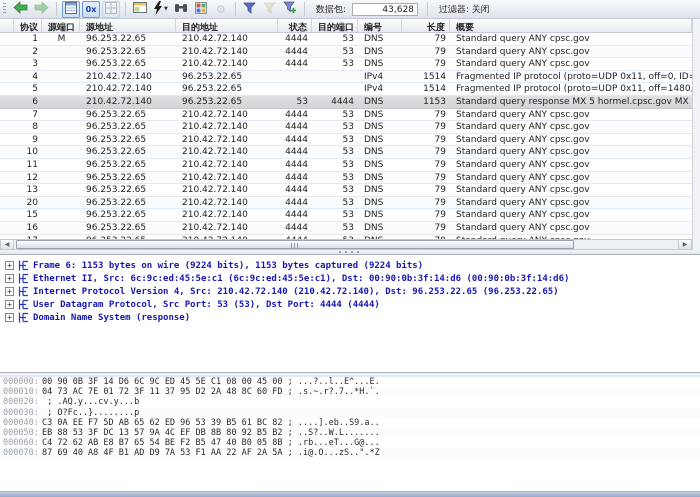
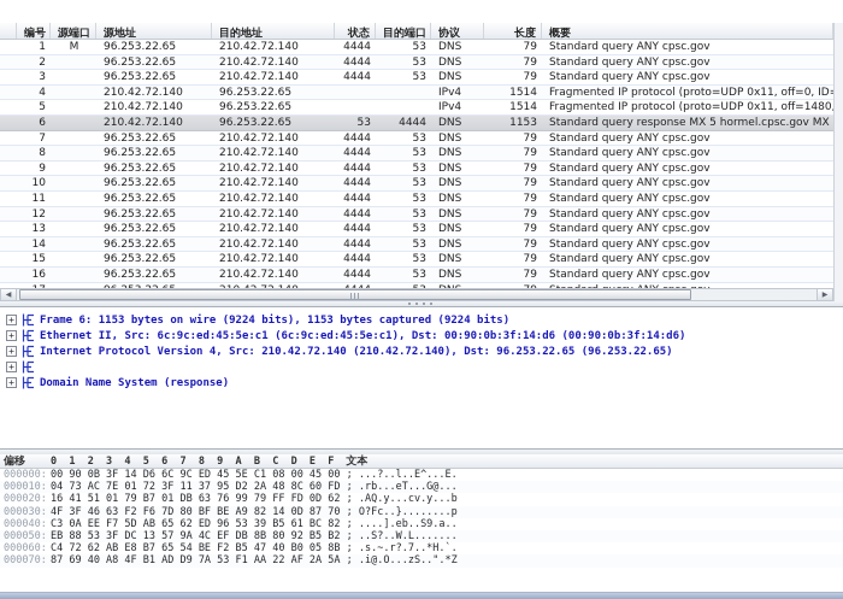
- 0x
- ⚙
- 数据包:
- 43,628
- 过滤器: 关闭
- 协议
+ 编号
  源端口
  源地址
  目的地址
  状态
  目的端口
- 编号
+ 协议
  长度
  概要
  1
  M
  96.253.22.65
  210.42.72.140
  4444
  53
  DNS
  79
  Standard query ANY cpsc.gov
  2
  96.253.22.65
  210.42.72.140
  4444
  53
  DNS
  79
  Standard query ANY cpsc.gov
  3
  96.253.22.65
  210.42.72.140
  4444
  53
  DNS
  79
  Standard query ANY cpsc.gov
  4
  210.42.72.140
  96.253.22.65
  IPv4
  1514
  Fragmented IP protocol (proto=UDP 0x11, off=0, ID
  5
  210.42.72.140
  96.253.22.65
  IPv4
  1514
  Fragmented IP protocol (proto=UDP 0x11, off=1480
  6
  210.42.72.140
  96.253.22.65
  53
  4444
  DNS
  1153
  Standard query response MX 5 hormel.cpsc.gov MX
  7
  96.253.22.65
  210.42.72.140
  4444
  53
  DNS
  79
  Standard query ANY cpsc.gov
  8
  96.253.22.65
  210.42.72.140
  4444
  53
  DNS
  79
  Standard query ANY cpsc.gov
  9
  96.253.22.65
  210.42.72.140
  4444
  53
  DNS
  79
  Standard query ANY cpsc.gov
  10
  96.253.22.65
  210.42.72.140
  4444
  53
  DNS
  79
  Standard query ANY cpsc.gov
  11
  96.253.22.65
  210.42.72.140
  4444
  53
  DNS
  79
  Standard query ANY cpsc.gov
  12
  96.253.22.65
  210.42.72.140
  4444
  53
  DNS
  79
  Standard query ANY cpsc.gov
  13
  96.253.22.65
  210.42.72.140
  4444
  53
  DNS
  79
  Standard query ANY cpsc.gov
- 20
+ 14
  96.253.22.65
  210.42.72.140
  4444
  53
  DNS
  79
  Standard query ANY cpsc.gov
  15
  96.253.22.65
  210.42.72.140
  4444
  53
  DNS
  79
  Standard query ANY cpsc.gov
  16
  96.253.22.65
  210.42.72.140
  4444
  53
  DNS
  79
  Standard query ANY cpsc.gov
  +
  Frame 6: 1153 bytes on wire (9224 bits), 1153 bytes captured (9224 bits)
  +
  Ethernet II, Src: 6c:9c:ed:45:5e:c1 (6c:9c:ed:45:5e:c1), Dst: 00:90:0b:3f:14:d6 (00:90:0b:3f:14:d6)
  +
  Internet Protocol Version 4, Src: 210.42.72.140 (210.42.72.140), Dst: 96.253.22.65 (96.253.22.65)
  +
- User Datagram Protocol, Src Port: 53 (53), Dst Port: 4444 (4444)
  +
  Domain Name System (response)
+ 偏移
+ 0 1 2 3 4 5 6 7 8 9 A B C D E F
+ 文本
  000000:
  00 90 0B 3F 14 D6 6C 9C ED 45 5E C1 08 00 45 00
  ;
  ...?..l..E^...E.
  000010:
  04 73 AC 7E 01 72 3F 11 37 95 D2 2A 48 8C 60 FD
  ;
- .s.~.r?.7..*H.`.
+ .rb...eT...G@...
  000020:
+ 16 41 51 01 79 B7 01 DB 63 76 99 79 FF FD 0D 62
  ;
  .AQ.y...cv.y...b
  000030:
+ 4F 3F 46 63 F2 F6 7D 80 BF BE A9 82 14 0D 87 70
  ;
  O?Fc..}........p
  000040:
  C3 0A EE F7 5D AB 65 62 ED 96 53 39 B5 61 BC 82
  ;
  ....].eb..S9.a..
  000050:
  EB 88 53 3F DC 13 57 9A 4C EF DB 8B 80 92 B5 B2
  ;
  ..S?..W.L.......
  000060:
  C4 72 62 AB E8 B7 65 54 BE F2 B5 47 40 B0 05 8B
  ;
- .rb...eT...G@...
+ .s.~.r?.7..*H.`.
  000070:
  87 69 40 A8 4F B1 AD D9 7A 53 F1 AA 22 AF 2A 5A
  ;
  .i@.O...zS..".*Z
